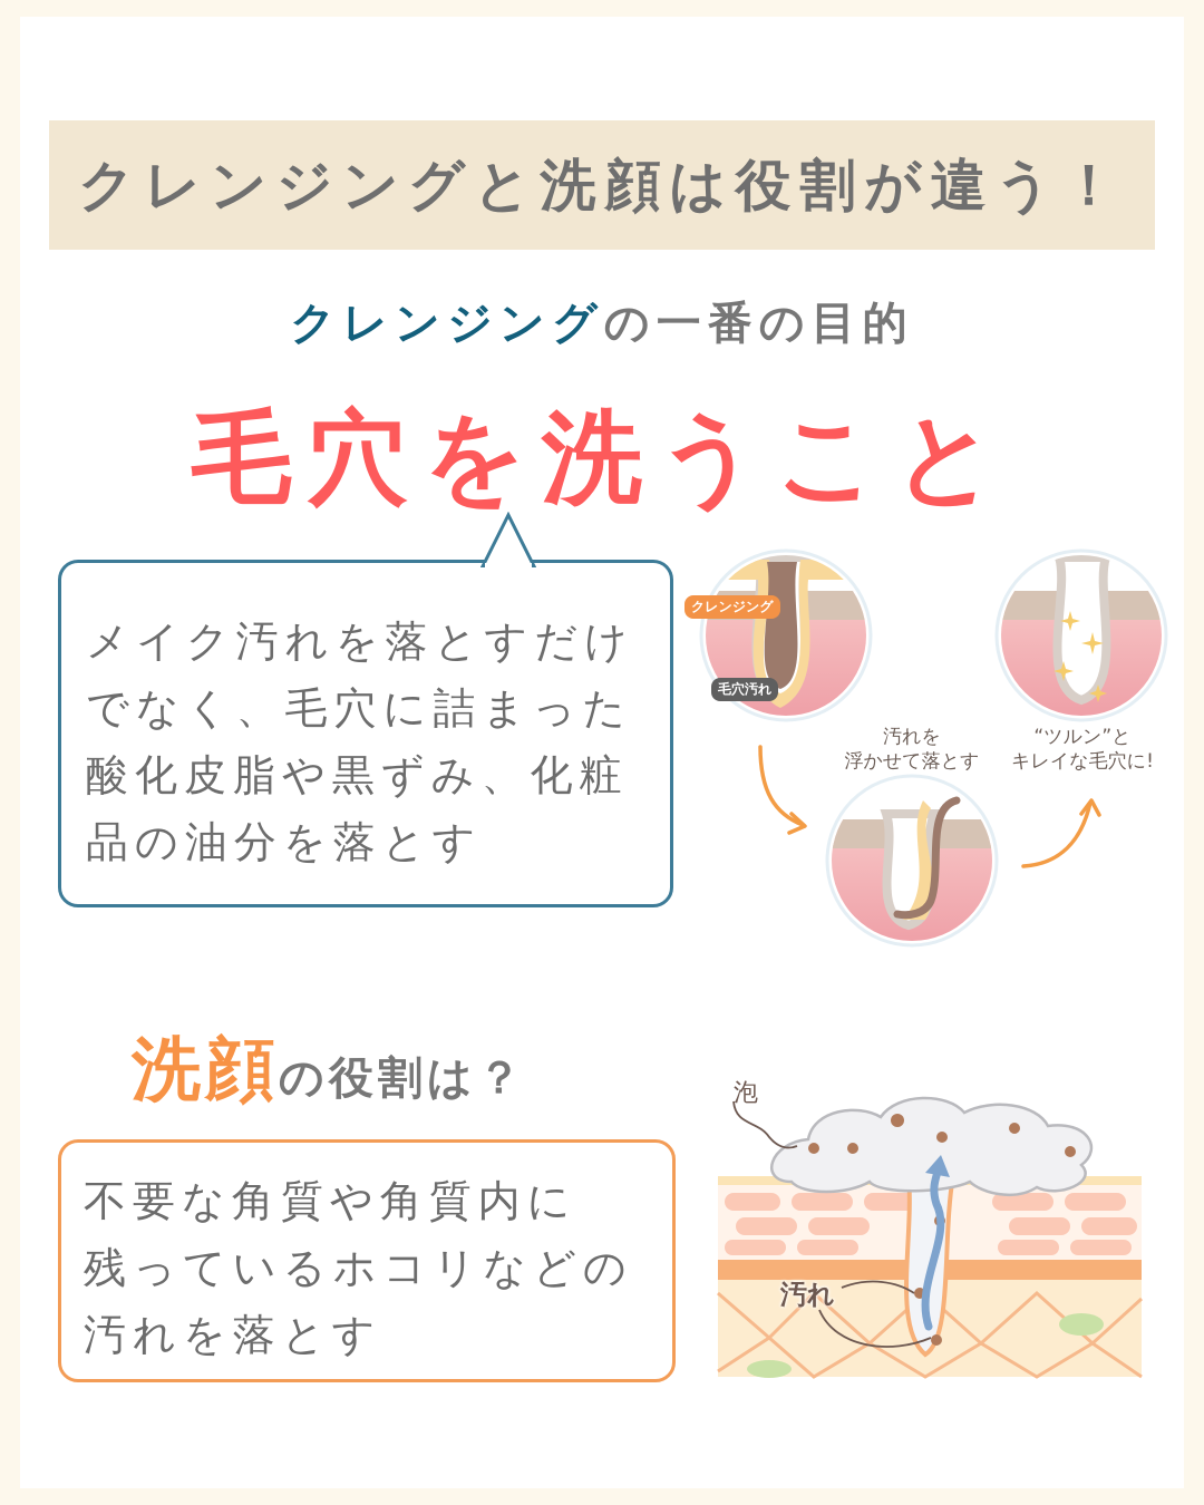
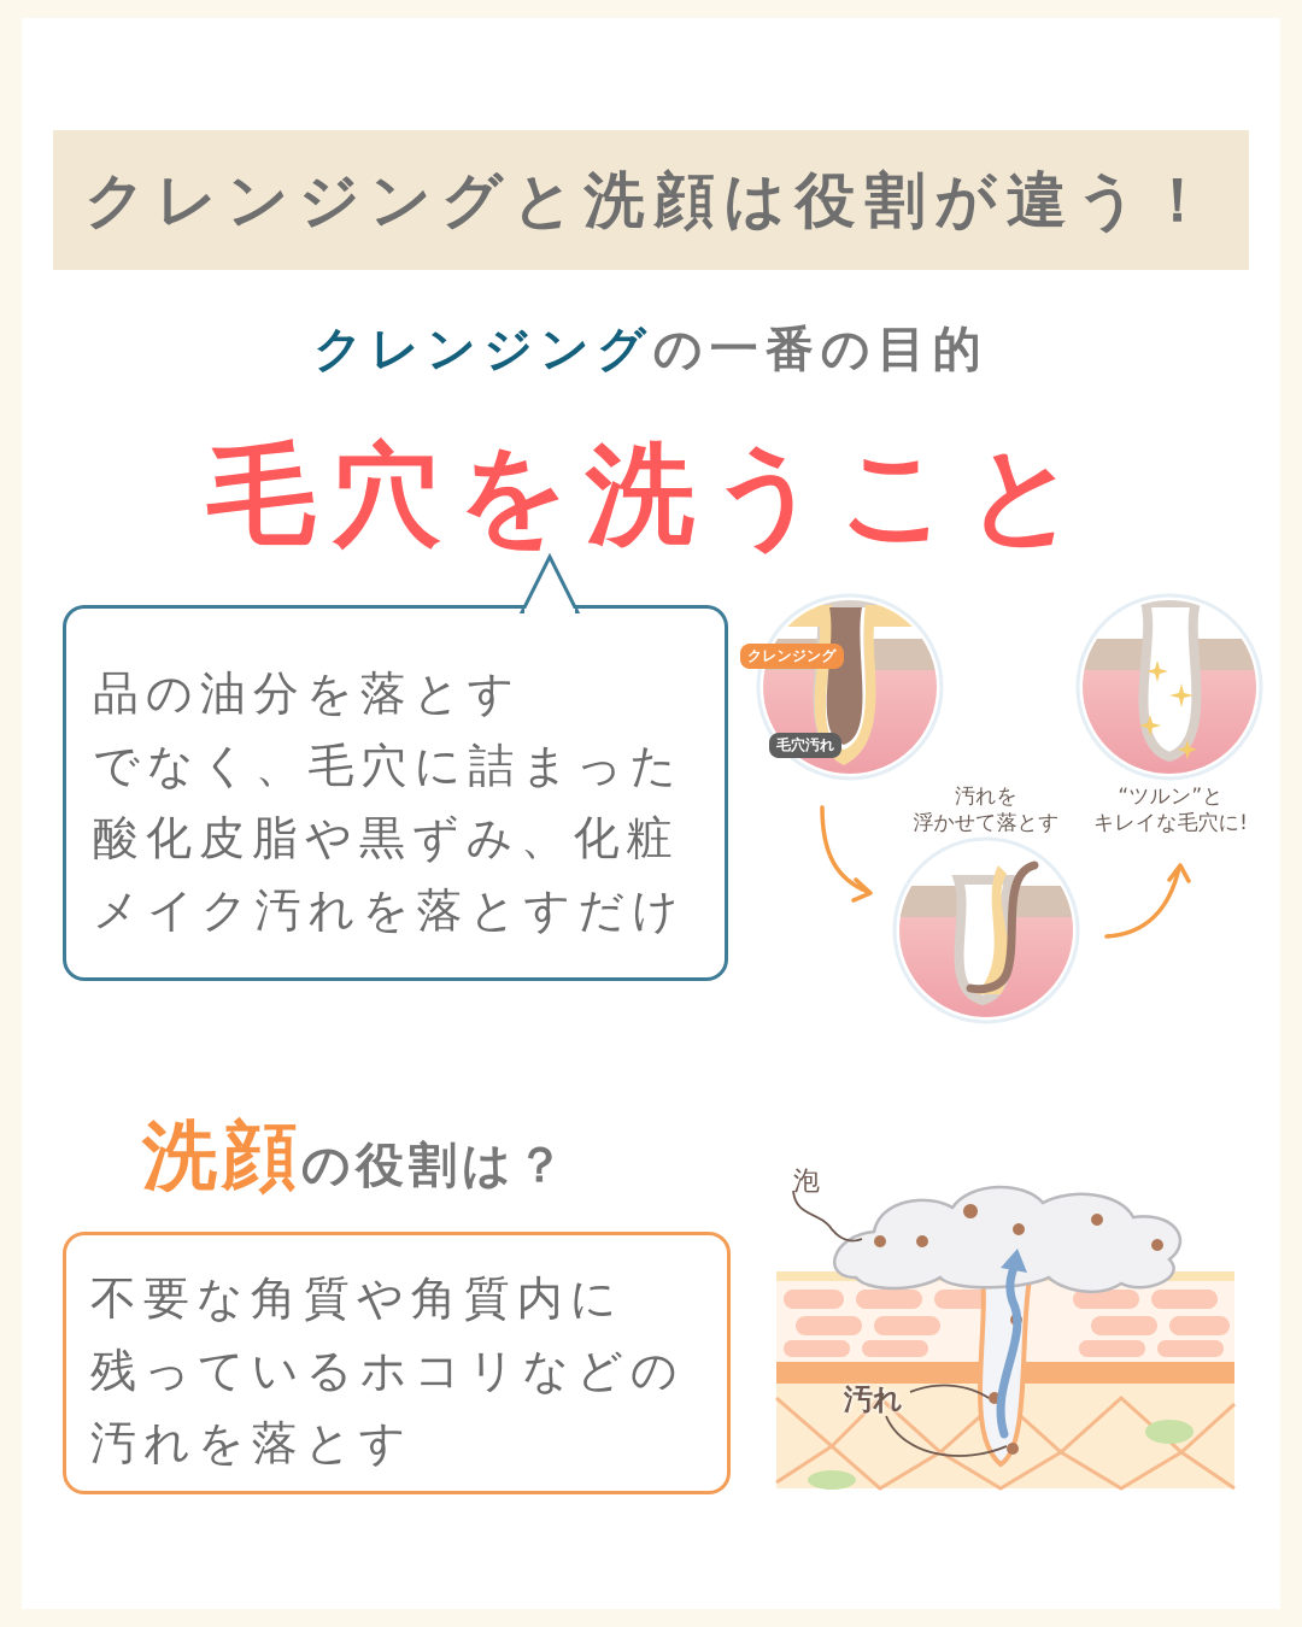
  クレンジングと洗顔は役割が違う！
  クレンジングの一番の目的
  毛穴を洗うこと
- メイク汚れを落とすだけ
+ 品の油分を落とす
  でなく、毛穴に詰まった
  酸化皮脂や黒ずみ、化粧
- 品の油分を落とす
+ メイク汚れを落とすだけ
  クレンジング
  毛穴汚れ
  汚れを
  浮かせて落とす
  “ツルン”と
  キレイな毛穴に!
  洗顔の役割は？
  不要な角質や角質内に
  残っているホコリなどの
  汚れを落とす
  泡
  汚れ
